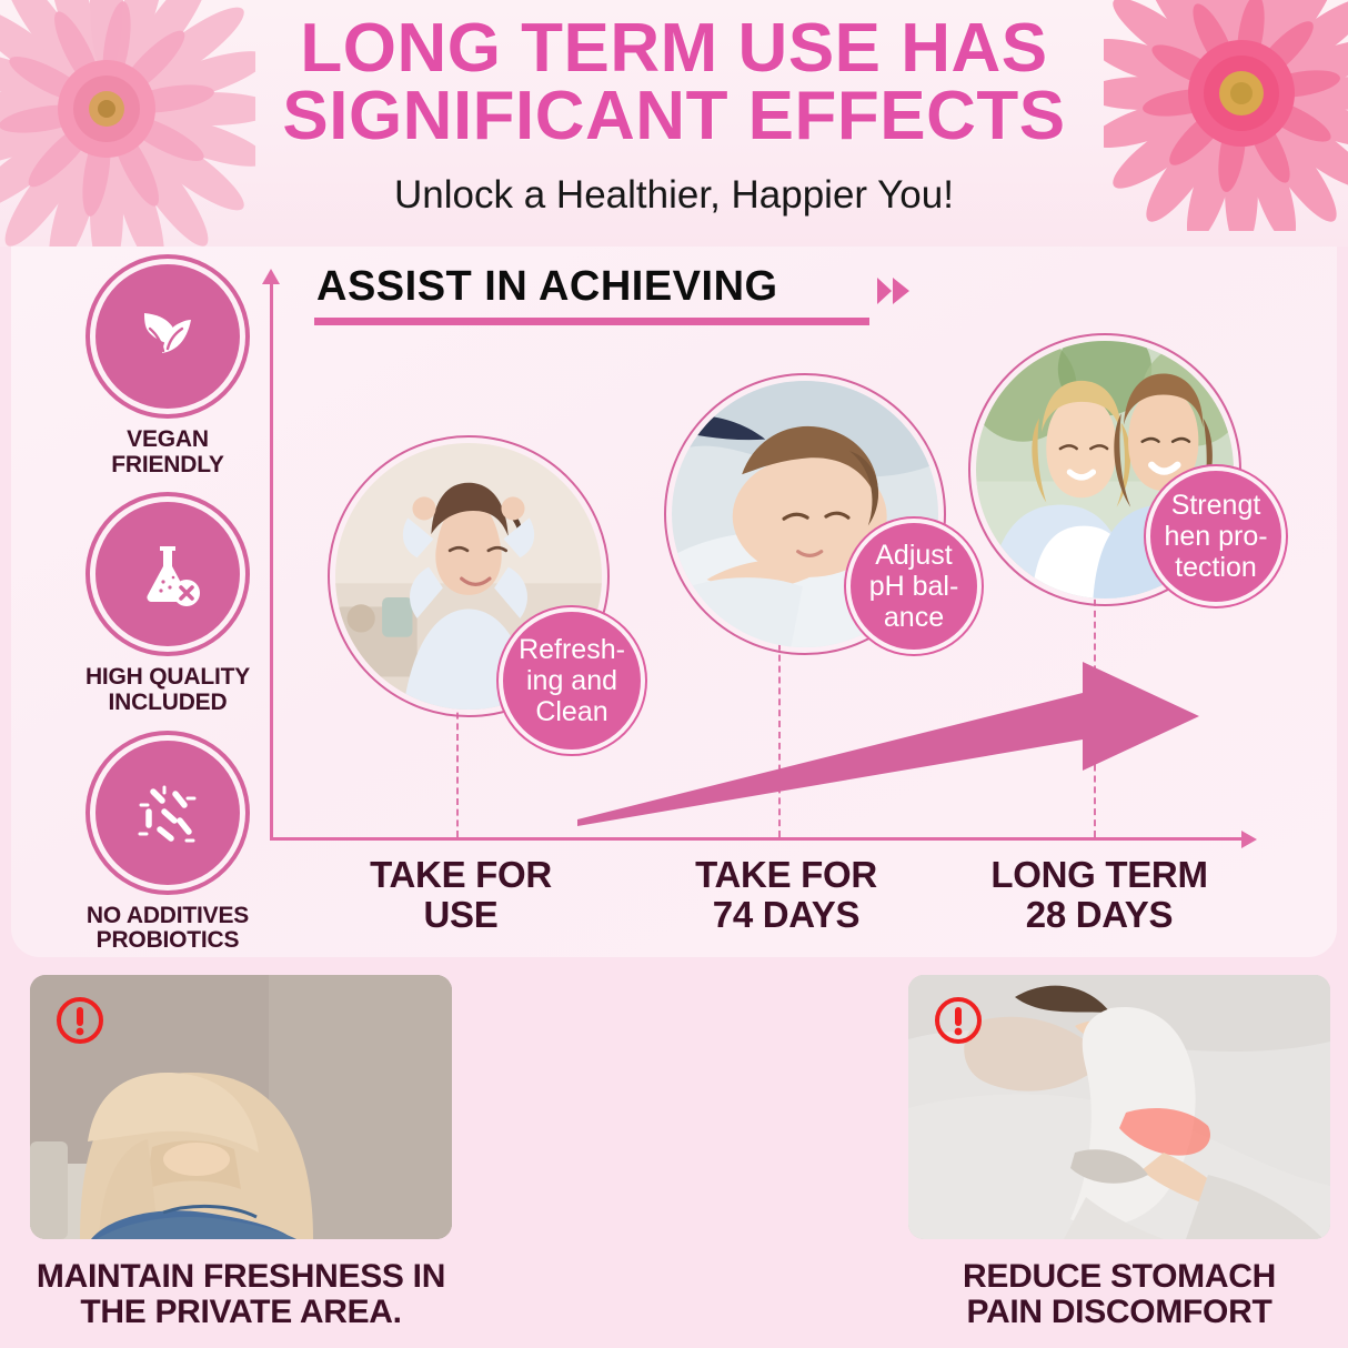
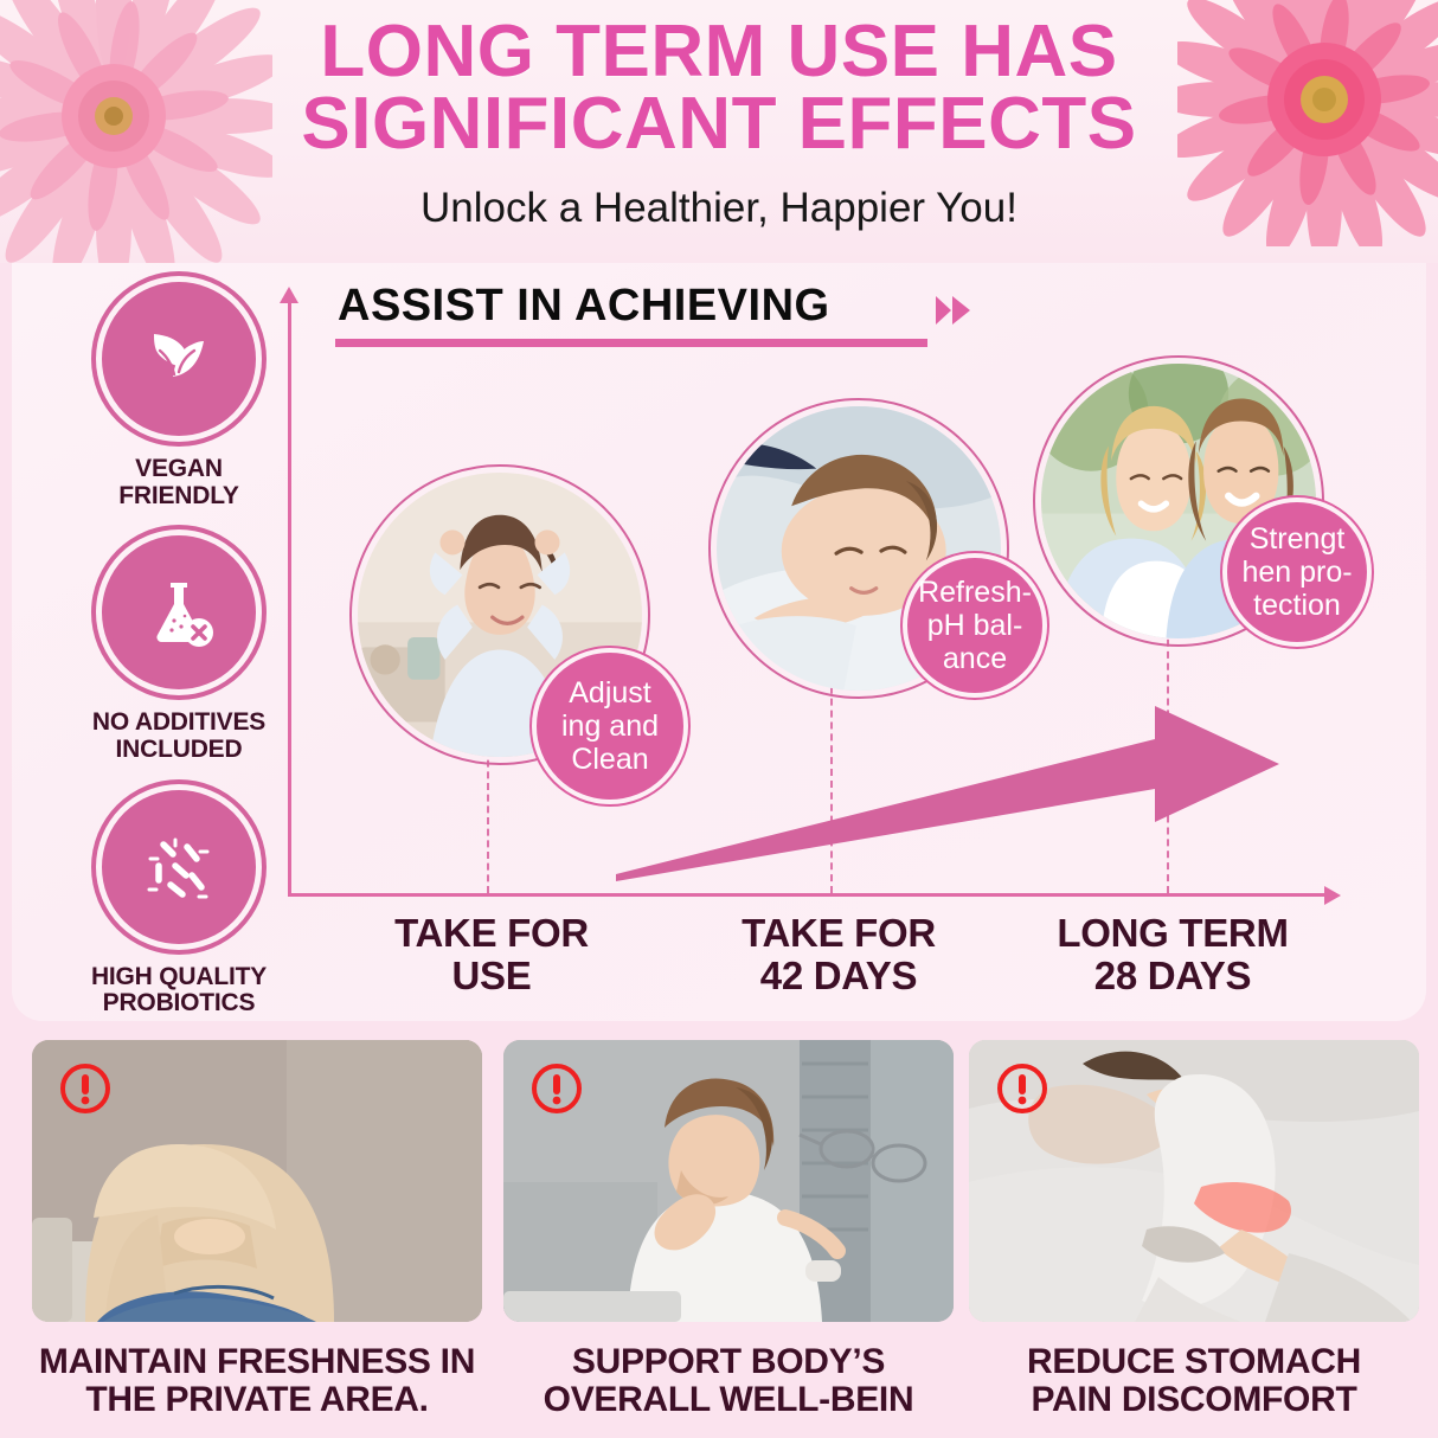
  LONG TERM USE HAS
  SIGNIFICANT EFFECTS
  Unlock a Healthier, Happier You!
  VEGAN
  FRIENDLY
- HIGH QUALITY
+ NO ADDITIVES
  INCLUDED
- NO ADDITIVES
+ HIGH QUALITY
  PROBIOTICS
  ASSIST IN ACHIEVING
- Refresh-
+ Adjust
  ing and
  Clean
- Adjust
+ Refresh-
  pH bal-
  ance
  Strengt
  hen pro-
  tection
  TAKE FOR
  USE
  TAKE FOR
- 74 DAYS
+ 42 DAYS
  LONG TERM
  28 DAYS
  MAINTAIN FRESHNESS IN
  THE PRIVATE AREA.
+ SUPPORT BODY’S
+ OVERALL WELL-BEIN
  REDUCE STOMACH
  PAIN DISCOMFORT
